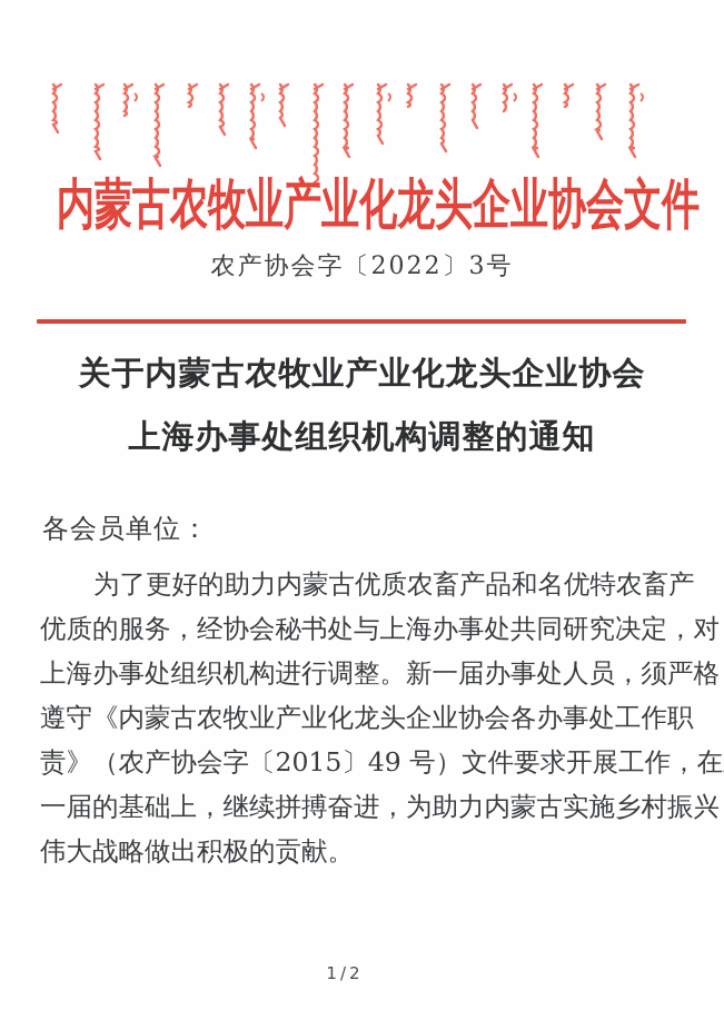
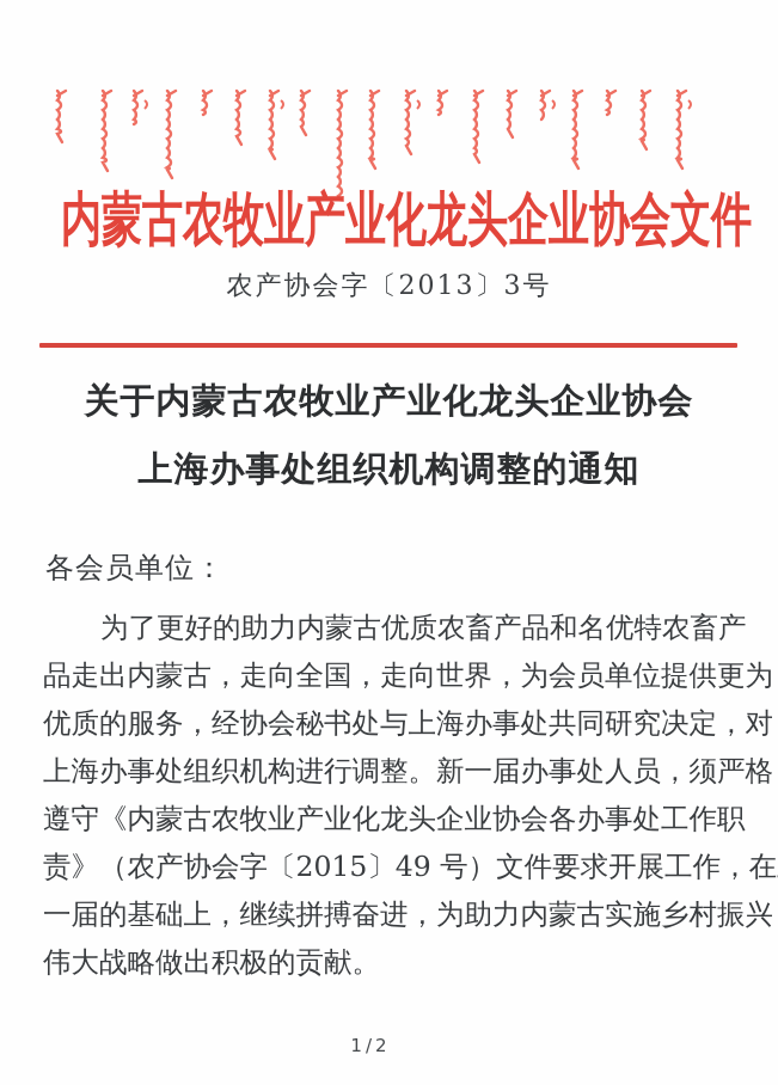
  内蒙古农牧业产业化龙头企业协会文件
- 农产协会字〔2022〕3号
+ 农产协会字〔2013〕3号
  关于内蒙古农牧业产业化龙头企业协会
  上海办事处组织机构调整的通知
  各会员单位：
  为了更好的助力内蒙古优质农畜产品和名优特农畜产
+ 品走出内蒙古，走向全国，走向世界，为会员单位提供更为
  优质的服务，经协会秘书处与上海办事处共同研究决定，对
  上海办事处组织机构进行调整。新一届办事处人员，须严格
  遵守《内蒙古农牧业产业化龙头企业协会各办事处工作职
  责》（农产协会字〔2015〕49 号）文件要求开展工作，在
  一届的基础上，继续拼搏奋进，为助力内蒙古实施乡村振兴
  伟大战略做出积极的贡献。
  1/2
